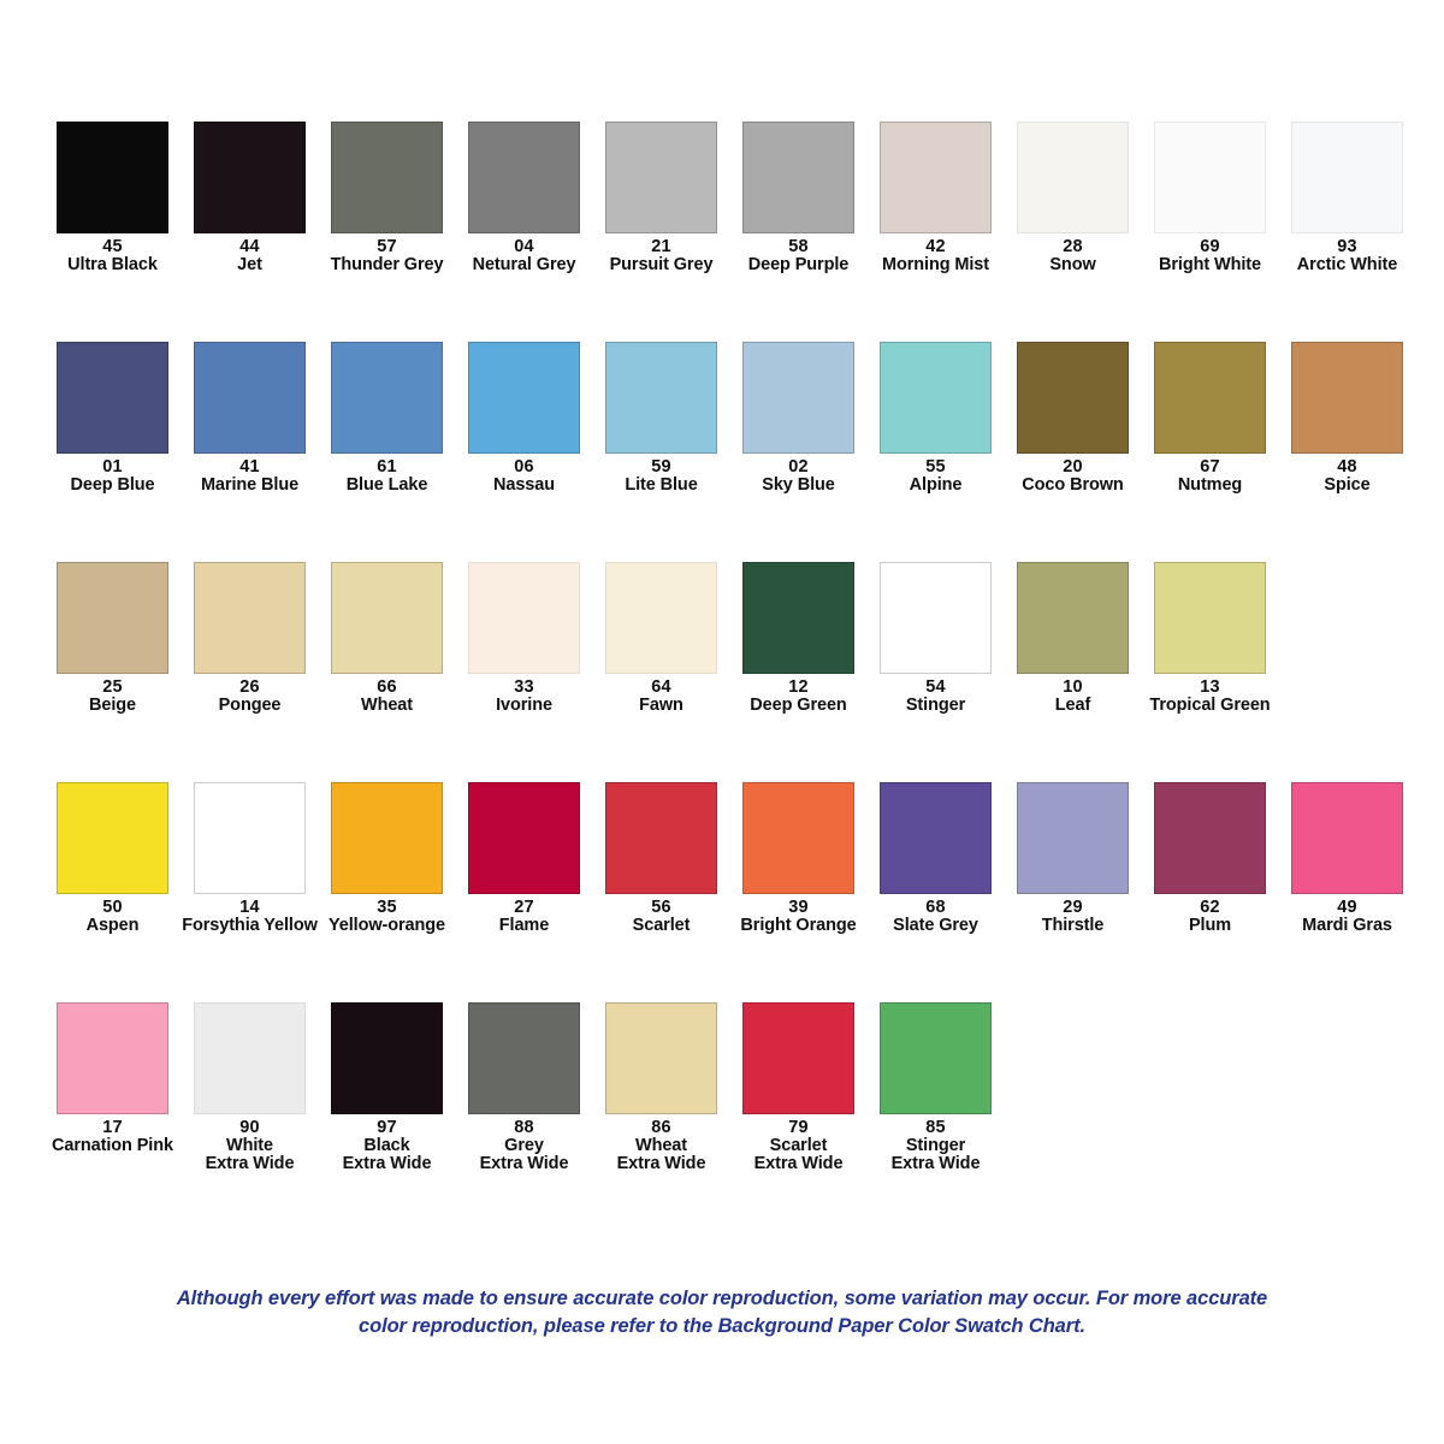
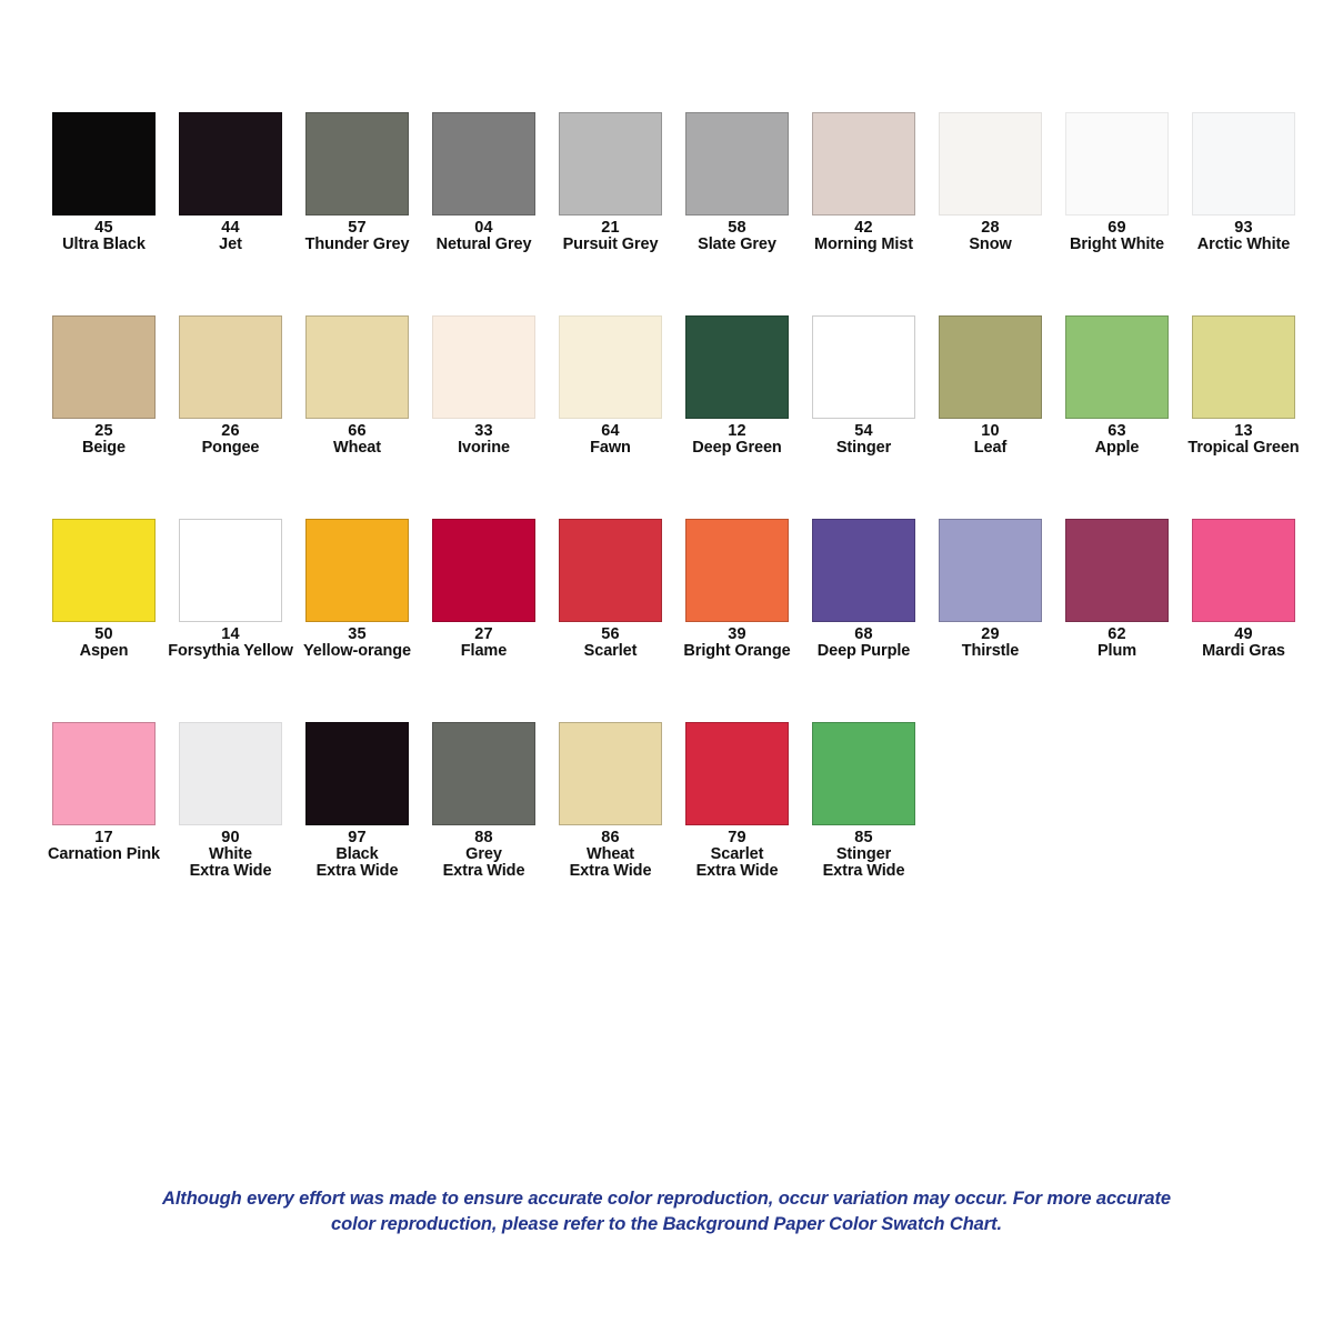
  45
  Ultra Black
  44
  Jet
  57
  Thunder Grey
  04
  Netural Grey
  21
  Pursuit Grey
  58
- Deep Purple
+ Slate Grey
  42
  Morning Mist
  28
  Snow
  69
  Bright White
  93
  Arctic White
- 01
- Deep Blue
- 41
- Marine Blue
- 61
- Blue Lake
- 06
- Nassau
- 59
- Lite Blue
- 02
- Sky Blue
- 55
- Alpine
- 20
- Coco Brown
- 67
- Nutmeg
- 48
- Spice
  25
  Beige
  26
  Pongee
  66
  Wheat
  33
  Ivorine
  64
  Fawn
  12
  Deep Green
  54
  Stinger
  10
  Leaf
+ 63
+ Apple
  13
  Tropical Green
  50
  Aspen
  14
  Forsythia Yellow
  35
  Yellow-orange
  27
  Flame
  56
  Scarlet
  39
  Bright Orange
  68
- Slate Grey
+ Deep Purple
  29
  Thirstle
  62
  Plum
  49
  Mardi Gras
  17
  Carnation Pink
  90
  White
  Extra Wide
  97
  Black
  Extra Wide
  88
  Grey
  Extra Wide
  86
  Wheat
  Extra Wide
  79
  Scarlet
  Extra Wide
  85
  Stinger
  Extra Wide
- Although every effort was made to ensure accurate color reproduction, some variation may occur. For more accurate
+ Although every effort was made to ensure accurate color reproduction, occur variation may occur. For more accurate
  color reproduction, please refer to the Background Paper Color Swatch Chart.
